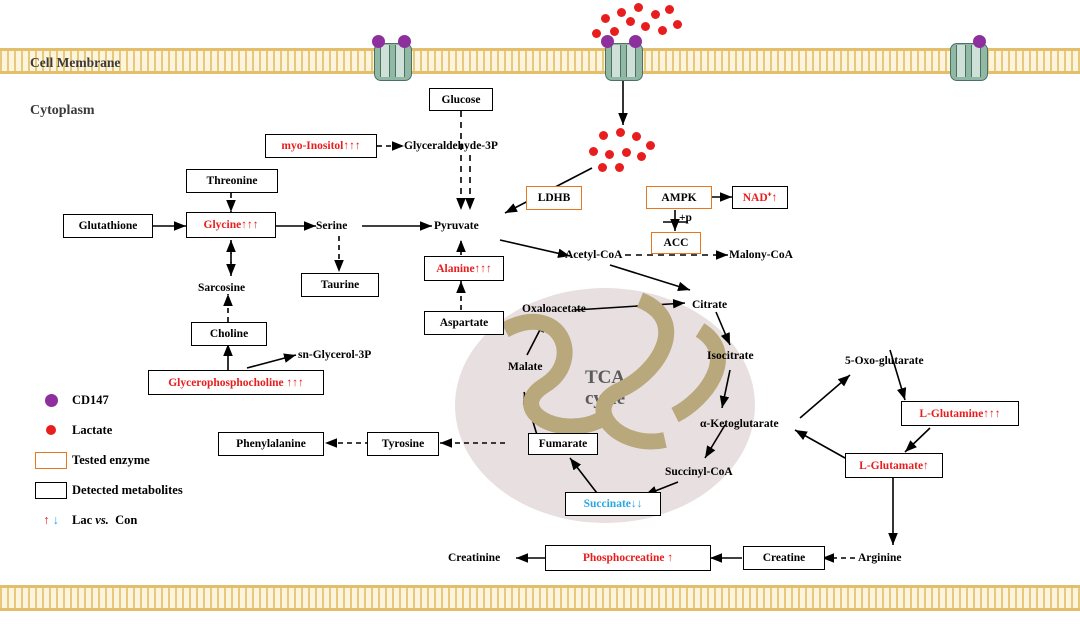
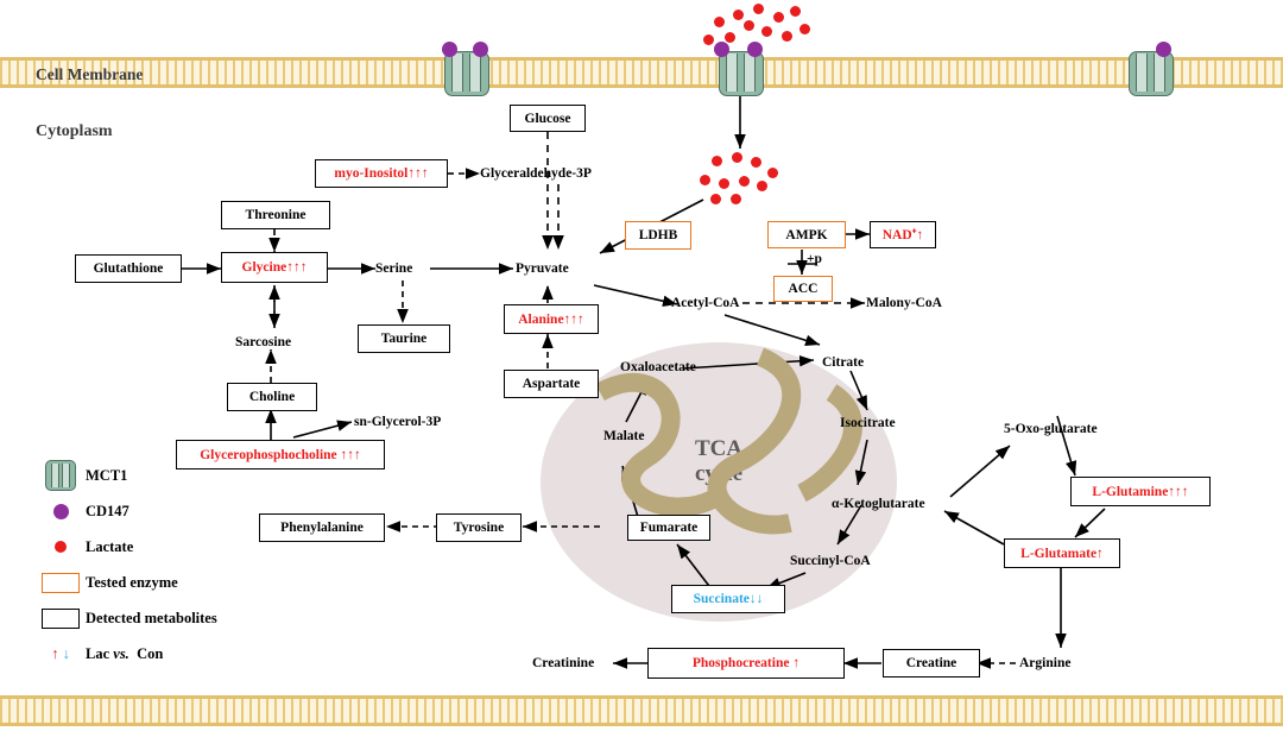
  TCA
  Cell Membrane
  Cytoplasm
  Glucose
  myo-Inositol↑↑↑
  Glyceraldehyde-3P
  Threonine
  Glutathione
  Glycine↑↑↑
  Serine
  Pyruvate
  Taurine
  Sarcosine
  Choline
  sn-Glycerol-3P
  Glycerophosphocholine ↑↑↑
  Alanine↑↑↑
  Aspartate
  LDHB
  AMPK
  NAD⁺↑
  ACC
  +p
  Acetyl-CoA
  Malony-CoA
  Oxaloacetate
  Citrate
  Isocitrate
  Malate
  α-Ketoglutarate
  Fumarate
  Succinyl-CoA
  Succinate↓↓
  Tyrosine
  Phenylalanine
  5-Oxo-glutarate
  L-Glutamine↑↑↑
  L-Glutamate↑
  Creatine
  Arginine
  Phosphocreatine ↑
  Creatinine
+ MCT1
  CD147
  Lactate
  Tested enzyme
  Detected metabolites
  ↑
  ↓
  Lac vs. Con
